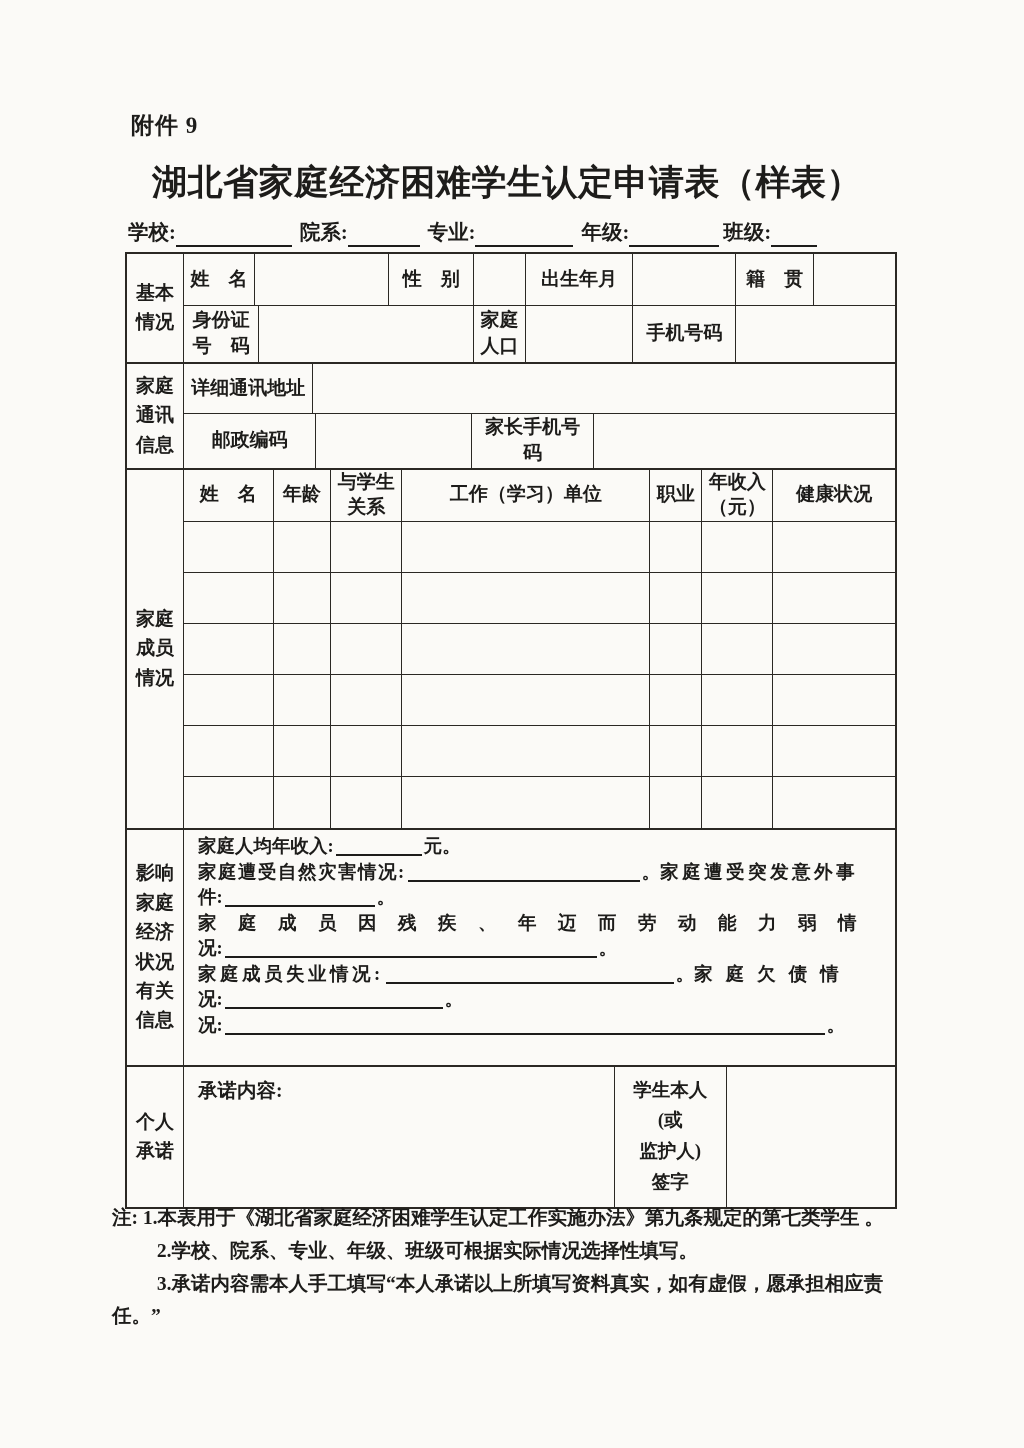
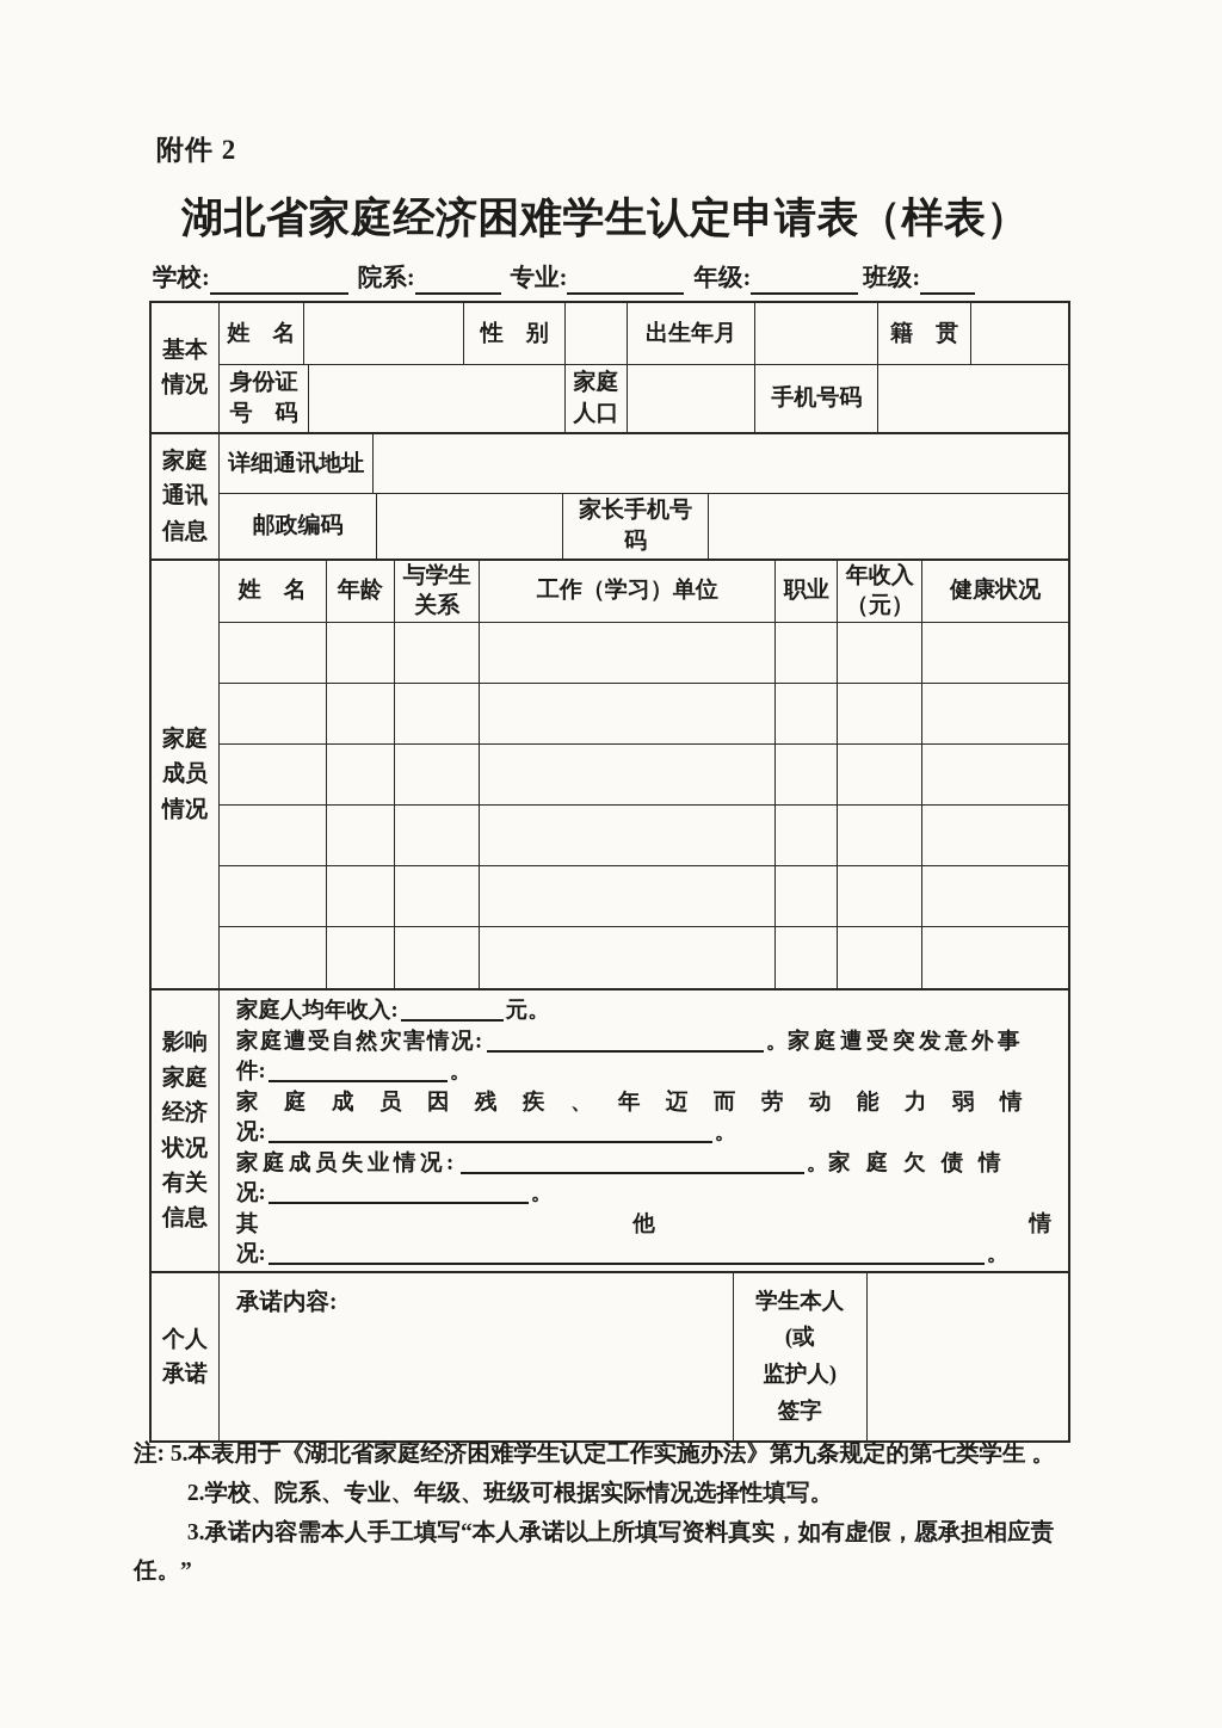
- 附件 9
+ 附件 2
  湖北省家庭经济困难学生认定申请表（样表）
  学校:
  院系:
  专业:
  年级:
  班级:
  基本情况
  姓 名
  性 别
  出生年月
  籍 贯
  身份证
  号 码
  家庭
  人口
  手机号码
  家庭通讯信息
  详细通讯地址
  邮政编码
  家长手机号码
  家庭成员情况
  姓 名
  年龄
  与学生关系
  工作（学习）单位
  职业
  年收入（元）
  健康状况
  影响家庭经济状况有关信息
  家庭人均年收入: 元。
  家庭遭受自然灾害情况: 。家庭遭受突发意外事
  件: 。
  家庭成员因残疾、年迈而劳动能力弱情
  况: 。
  家庭成员失业情况: 。家庭欠债情
  况: 。
+ 其
+ 他
+ 情
  况: 。
  个人承诺
  承诺内容:
  学生本人
  (或
  监护人)
  签字
- 注: 1.本表用于《湖北省家庭经济困难学生认定工作实施办法》第九条规定的第七类学生 。
+ 注: 5.本表用于《湖北省家庭经济困难学生认定工作实施办法》第九条规定的第七类学生 。
  2.学校、院系、专业、年级、班级可根据实际情况选择性填写。
  3.承诺内容需本人手工填写“本人承诺以上所填写资料真实，如有虚假，愿承担相应责任。”
